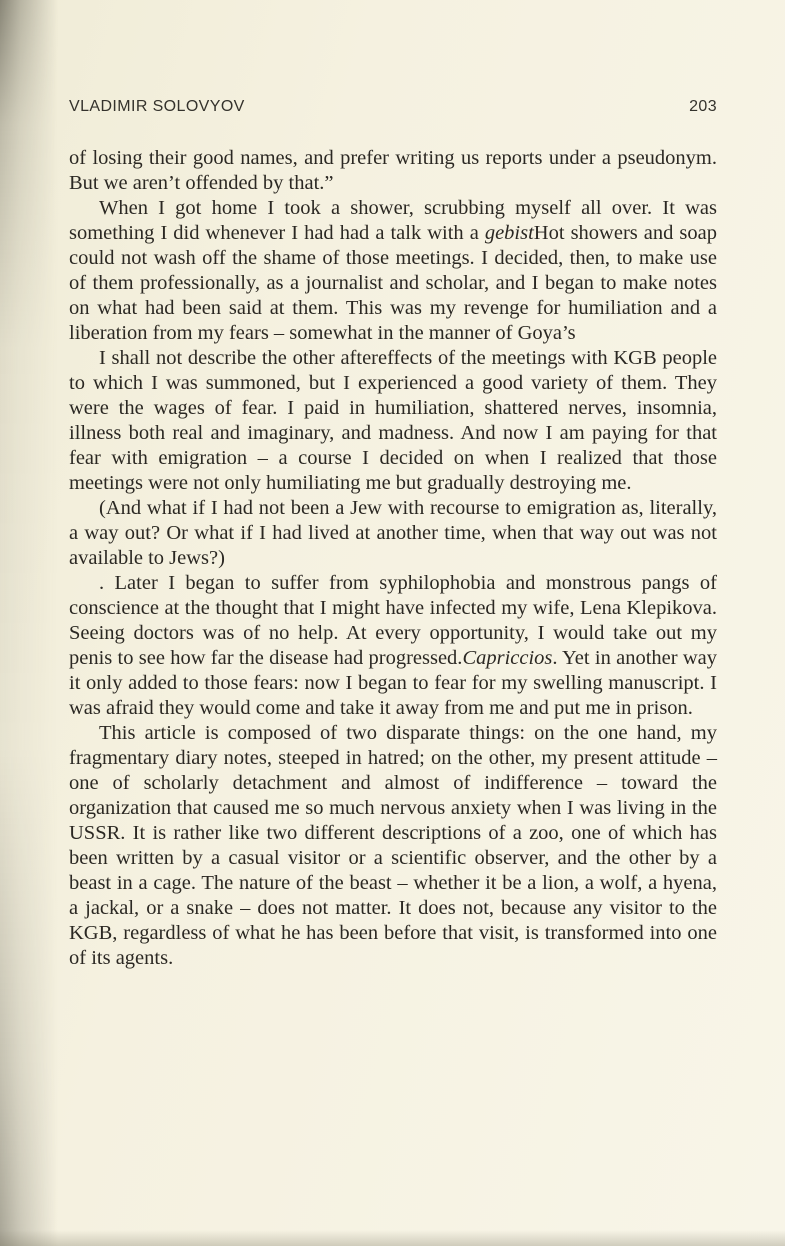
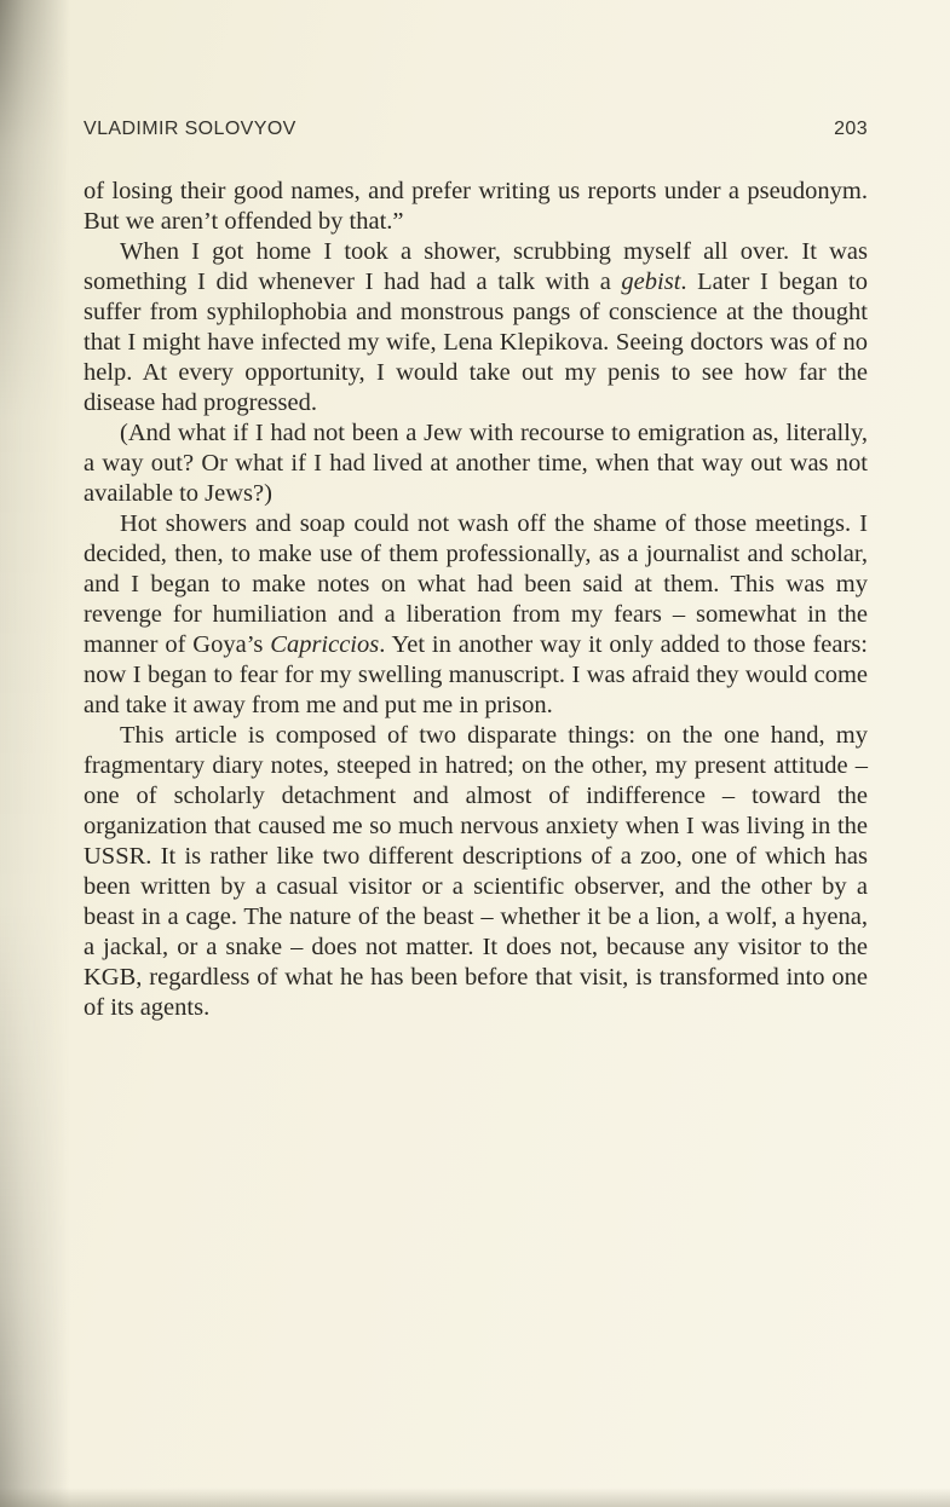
  VLADIMIR SOLOVYOV
  203
  of losing their good names, and prefer writing us reports under a pseudonym. But we aren’t offended by that.”
- When I got home I took a shower, scrubbing myself all over. It was something I did whenever I had had a talk with a gebistHot showers and soap could not wash off the shame of those meetings. I decided, then, to make use of them professionally, as a journalist and scholar, and I began to make notes on what had been said at them. This was my revenge for humiliation and a liberation from my fears – somewhat in the manner of Goya’s
+ When I got home I took a shower, scrubbing myself all over. It was something I did whenever I had had a talk with a gebist. Later I began to suffer from syphilophobia and monstrous pangs of conscience at the thought that I might have infected my wife, Lena Klepikova. Seeing doctors was of no help. At every opportunity, I would take out my penis to see how far the disease had progressed.
- I shall not describe the other aftereffects of the meetings with KGB people to which I was summoned, but I experienced a good variety of them. They were the wages of fear. I paid in humiliation, shattered nerves, insomnia, illness both real and imaginary, and madness. And now I am paying for that fear with emigration – a course I decided on when I realized that those meetings were not only humiliating me but gradually destroying me.
  (And what if I had not been a Jew with recourse to emigration as, literally, a way out? Or what if I had lived at another time, when that way out was not available to Jews?)
- . Later I began to suffer from syphilophobia and monstrous pangs of conscience at the thought that I might have infected my wife, Lena Klepikova. Seeing doctors was of no help. At every opportunity, I would take out my penis to see how far the disease had progressed.Capriccios. Yet in another way it only added to those fears: now I began to fear for my swelling manuscript. I was afraid they would come and take it away from me and put me in prison.
+ Hot showers and soap could not wash off the shame of those meetings. I decided, then, to make use of them professionally, as a journalist and scholar, and I began to make notes on what had been said at them. This was my revenge for humiliation and a liberation from my fears – somewhat in the manner of Goya’s Capriccios. Yet in another way it only added to those fears: now I began to fear for my swelling manuscript. I was afraid they would come and take it away from me and put me in prison.
  This article is composed of two disparate things: on the one hand, my fragmentary diary notes, steeped in hatred; on the other, my present attitude – one of scholarly detachment and almost of indifference – toward the organization that caused me so much nervous anxiety when I was living in the USSR. It is rather like two different descriptions of a zoo, one of which has been written by a casual visitor or a scientific observer, and the other by a beast in a cage. The nature of the beast – whether it be a lion, a wolf, a hyena, a jackal, or a snake – does not matter. It does not, because any visitor to the KGB, regardless of what he has been before that visit, is transformed into one of its agents.
